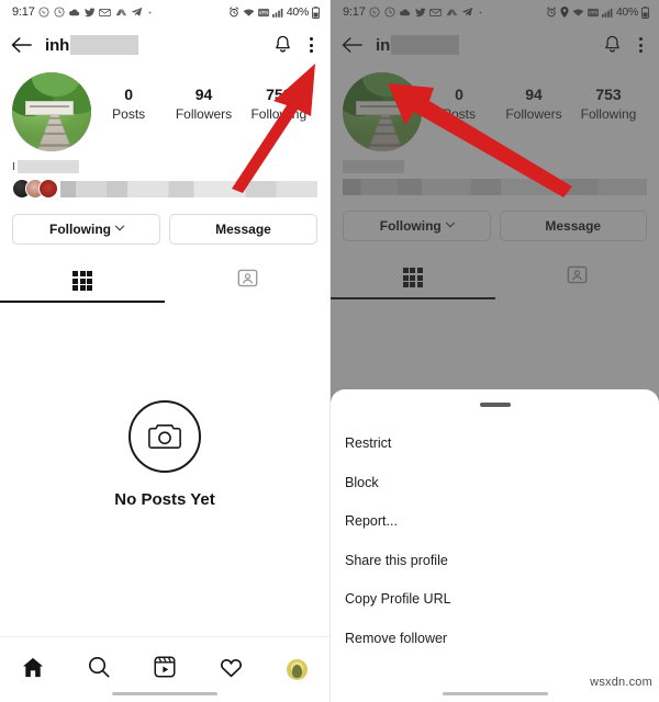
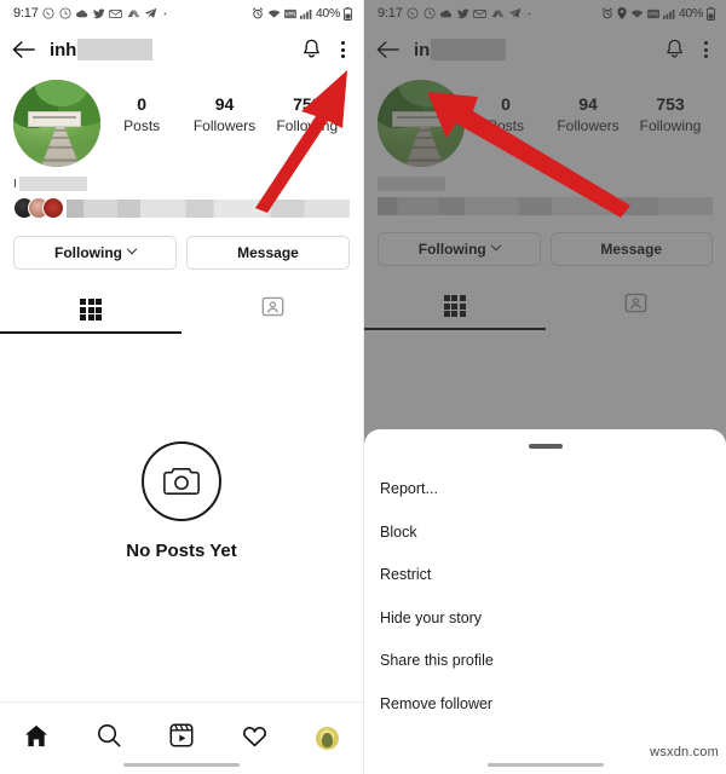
  9:17
  40%
  inh
  0
  Posts
  94
  Followers
  Follong
  I
  Following
  Message
  No Posts Yet
  9:17
  40%
  in
  0
  osts
  94
  Followers
  753
  Following
  Following
  Message
- Restrict
+ Report...
  Block
- Report...
+ Restrict
+ Hide your story
  Share this profile
- Copy Profile URL
  Remove follower
  wsxdn.com
